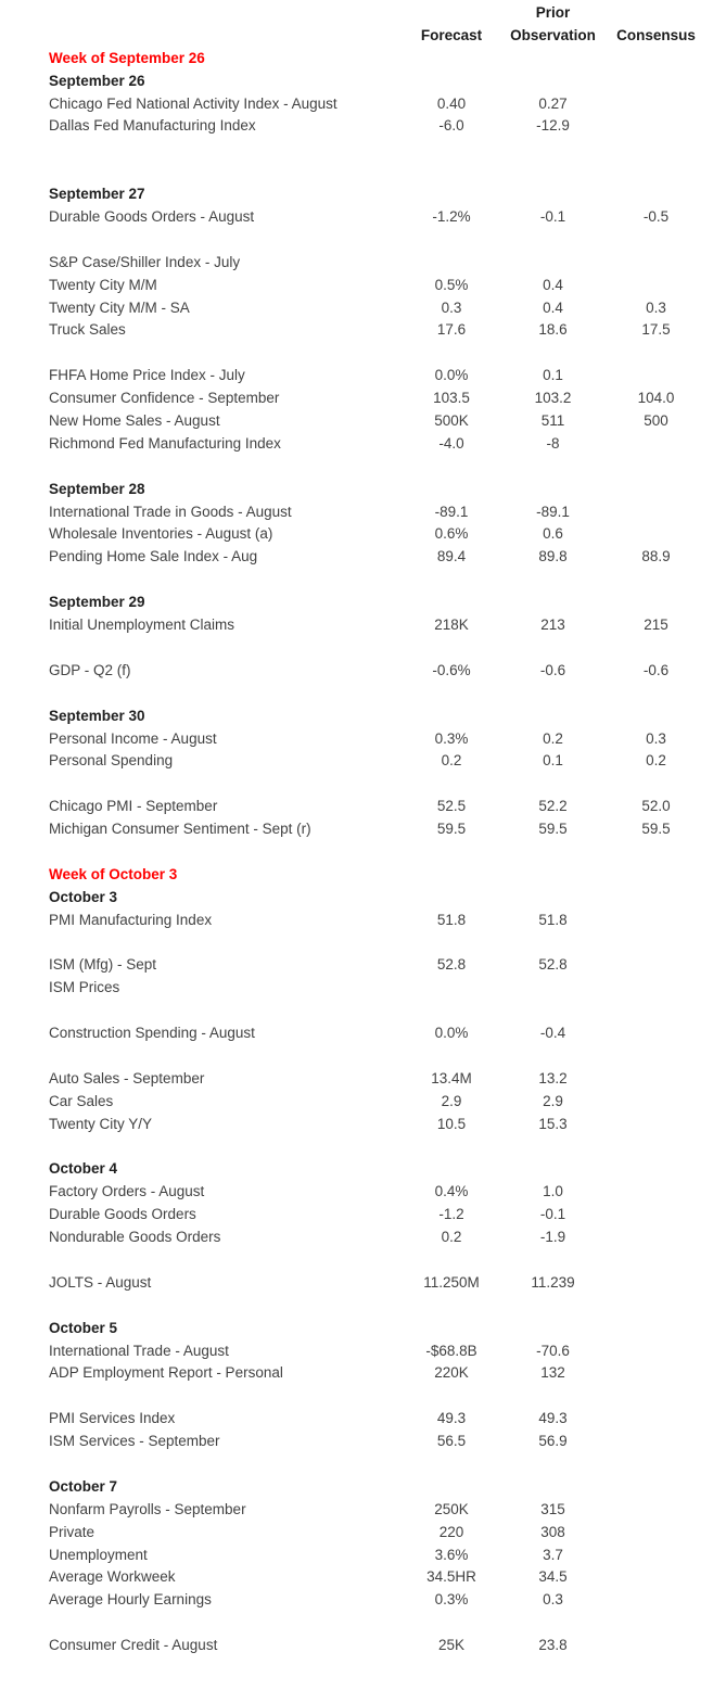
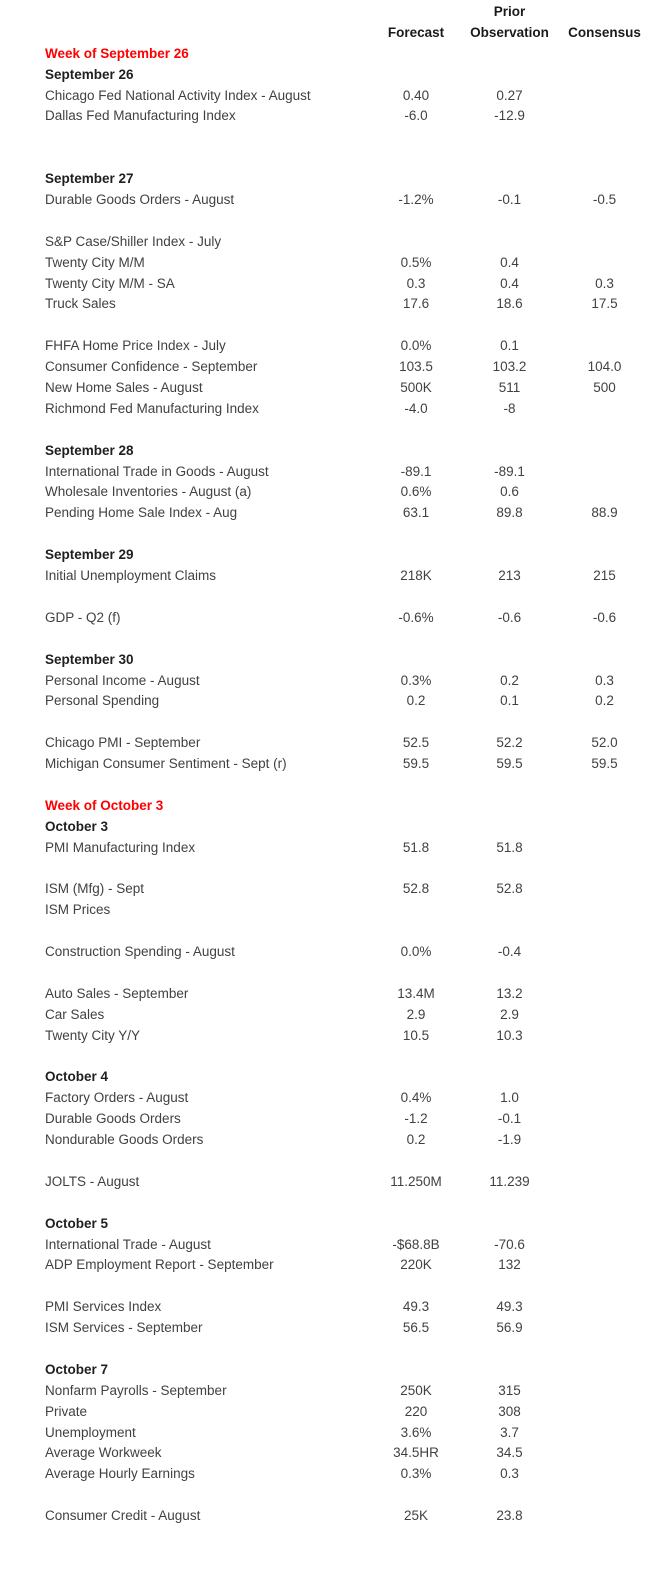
  Prior
  Forecast
  Observation
  Consensus
  Week of September 26
  September 26
  Chicago Fed National Activity Index - August
  0.40
  0.27
  Dallas Fed Manufacturing Index
  -6.0
  -12.9
  September 27
  Durable Goods Orders - August
  -1.2%
  -0.1
  -0.5
  S&P Case/Shiller Index - July
  Twenty City M/M
  0.5%
  0.4
  Twenty City M/M - SA
  0.3
  0.4
  0.3
  Truck Sales
  17.6
  18.6
  17.5
  FHFA Home Price Index - July
  0.0%
  0.1
  Consumer Confidence - September
  103.5
  103.2
  104.0
  New Home Sales - August
  500K
  511
  500
  Richmond Fed Manufacturing Index
  -4.0
  -8
  September 28
  International Trade in Goods - August
  -89.1
  -89.1
  Wholesale Inventories - August (a)
  0.6%
  0.6
  Pending Home Sale Index - Aug
- 89.4
+ 63.1
  89.8
  88.9
  September 29
  Initial Unemployment Claims
  218K
  213
  215
  GDP - Q2 (f)
  -0.6%
  -0.6
  -0.6
  September 30
  Personal Income - August
  0.3%
  0.2
  0.3
  Personal Spending
  0.2
  0.1
  0.2
  Chicago PMI - September
  52.5
  52.2
  52.0
  Michigan Consumer Sentiment - Sept (r)
  59.5
  59.5
  59.5
  Week of October 3
  October 3
  PMI Manufacturing Index
  51.8
  51.8
  ISM (Mfg) - Sept
  52.8
  52.8
  ISM Prices
  Construction Spending - August
  0.0%
  -0.4
  Auto Sales - September
  13.4M
  13.2
  Car Sales
  2.9
  2.9
  Twenty City Y/Y
  10.5
- 15.3
+ 10.3
  October 4
  Factory Orders - August
  0.4%
  1.0
  Durable Goods Orders
  -1.2
  -0.1
  Nondurable Goods Orders
  0.2
  -1.9
  JOLTS - August
  11.250M
  11.239
  October 5
  International Trade - August
  -$68.8B
  -70.6
- ADP Employment Report - Personal
+ ADP Employment Report - September
  220K
  132
  PMI Services Index
  49.3
  49.3
  ISM Services - September
  56.5
  56.9
  October 7
  Nonfarm Payrolls - September
  250K
  315
  Private
  220
  308
  Unemployment
  3.6%
  3.7
  Average Workweek
  34.5HR
  34.5
  Average Hourly Earnings
  0.3%
  0.3
  Consumer Credit - August
  25K
  23.8
